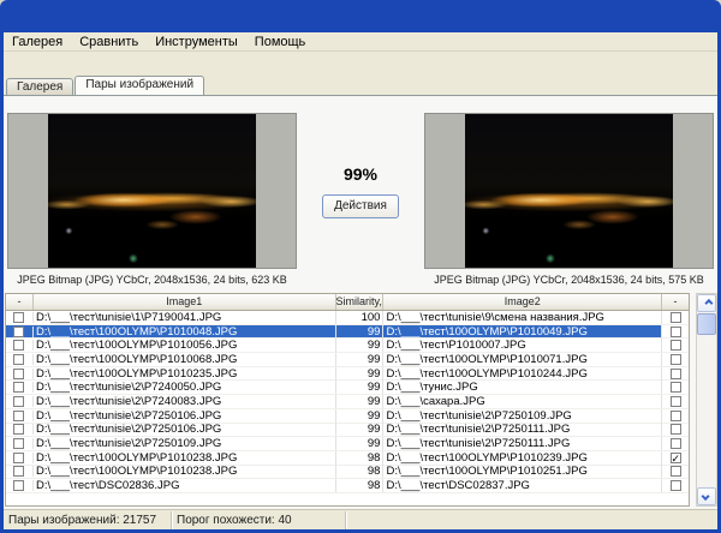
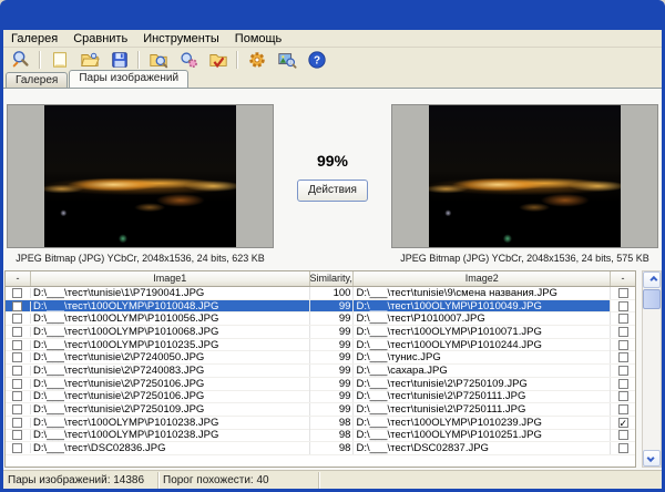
  Галерея
  Сравнить
  Инструменты
  Помощь
+ ?
  Галерея
  Пары изображений
  99%
  Действия
  JPEG Bitmap (JPG) YCbCr, 2048x1536, 24 bits, 623 KB
  JPEG Bitmap (JPG) YCbCr, 2048x1536, 24 bits, 575 KB
  -
  Image1
  Similarity,
  Image2
  -
  D:\___\тест\tunisie\1\P7190041.JPG
  100
  D:\___\тест\tunisie\9\смена названия.JPG
  D:\___\тест\100OLYMP\P1010048.JPG
  99
  D:\___\тест\100OLYMP\P1010049.JPG
  D:\___\тест\100OLYMP\P1010056.JPG
  99
  D:\___\тест\P1010007.JPG
  D:\___\тест\100OLYMP\P1010068.JPG
  99
  D:\___\тест\100OLYMP\P1010071.JPG
  D:\___\тест\100OLYMP\P1010235.JPG
  99
  D:\___\тест\100OLYMP\P1010244.JPG
  D:\___\тест\tunisie\2\P7240050.JPG
  99
  D:\___\тунис.JPG
  D:\___\тест\tunisie\2\P7240083.JPG
  99
  D:\___\сахара.JPG
  D:\___\тест\tunisie\2\P7250106.JPG
  99
  D:\___\тест\tunisie\2\P7250109.JPG
  D:\___\тест\tunisie\2\P7250106.JPG
  99
  D:\___\тест\tunisie\2\P7250111.JPG
  D:\___\тест\tunisie\2\P7250109.JPG
  99
  D:\___\тест\tunisie\2\P7250111.JPG
  D:\___\тест\100OLYMP\P1010238.JPG
  98
  D:\___\тест\100OLYMP\P1010239.JPG
  ✓
  D:\___\тест\100OLYMP\P1010238.JPG
  98
  D:\___\тест\100OLYMP\P1010251.JPG
  D:\___\тест\DSC02836.JPG
  98
  D:\___\тест\DSC02837.JPG
- Пары изображений: 21757
+ Пары изображений: 14386
  Порог похожести: 40
